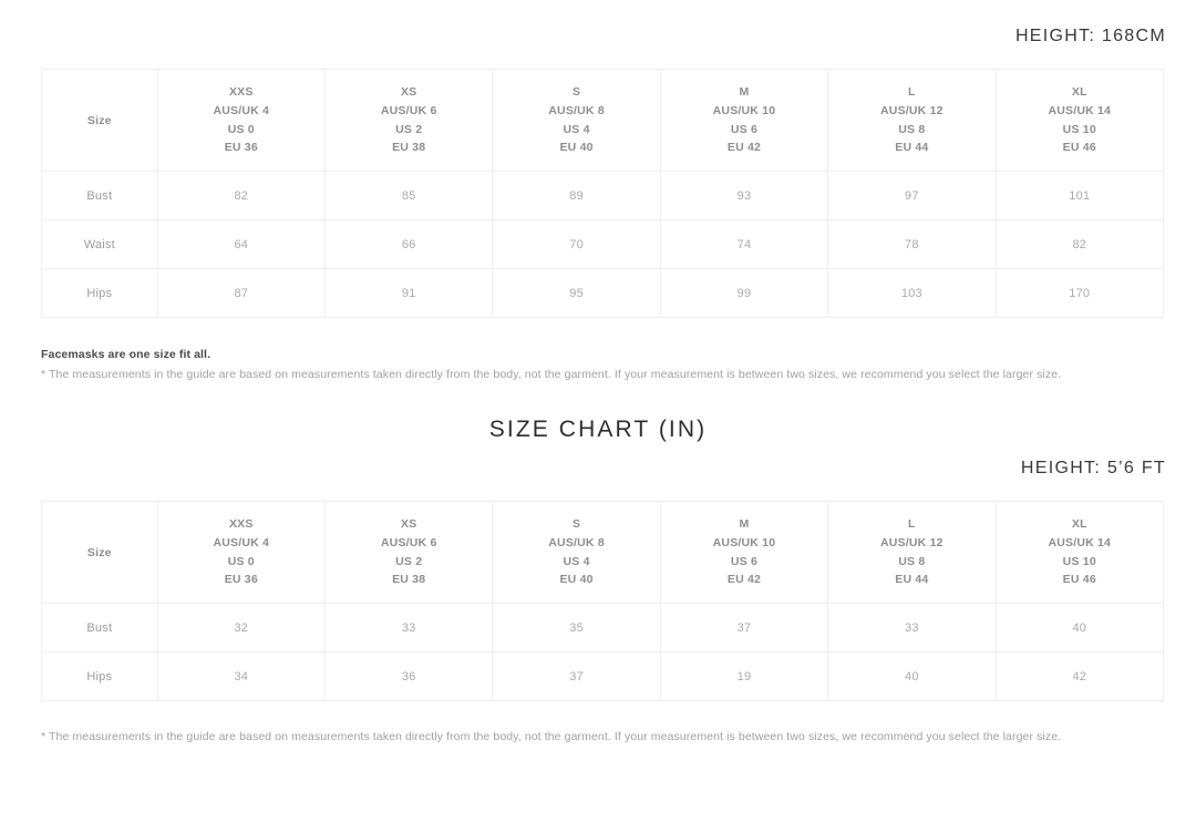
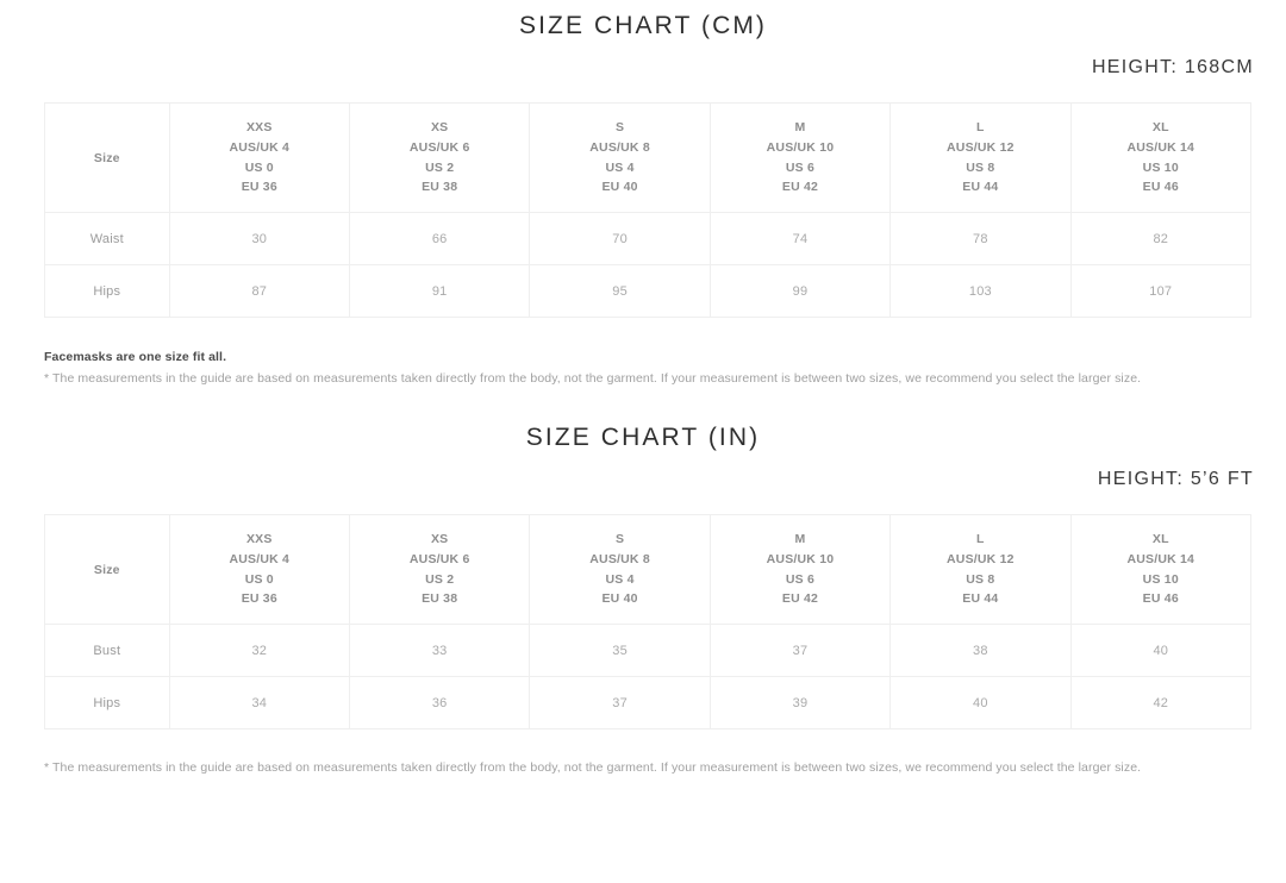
+ SIZE CHART (CM)
  HEIGHT: 168CM
  Size	XXS AUS/UK 4 US 0 EU 36	XS AUS/UK 6 US 2 EU 38	S AUS/UK 8 US 4 EU 40	M AUS/UK 10 US 6 EU 42	L AUS/UK 12 US 8 EU 44	XL AUS/UK 14 US 10 EU 46
- Bust	82	85	89	93	97	101
- Waist	64	66	70	74	78	82
+ Waist	30	66	70	74	78	82
- Hips	87	91	95	99	103	170
+ Hips	87	91	95	99	103	107
  Facemasks are one size fit all.
  * The measurements in the guide are based on measurements taken directly from the body, not the garment. If your measurement is between two sizes, we recommend you select the larger size.
  SIZE CHART (IN)
  HEIGHT: 5’6 FT
  Size	XXS AUS/UK 4 US 0 EU 36	XS AUS/UK 6 US 2 EU 38	S AUS/UK 8 US 4 EU 40	M AUS/UK 10 US 6 EU 42	L AUS/UK 12 US 8 EU 44	XL AUS/UK 14 US 10 EU 46
- Bust	32	33	35	37	33	40
+ Bust	32	33	35	37	38	40
- Hips	34	36	37	19	40	42
+ Hips	34	36	37	39	40	42
  * The measurements in the guide are based on measurements taken directly from the body, not the garment. If your measurement is between two sizes, we recommend you select the larger size.
